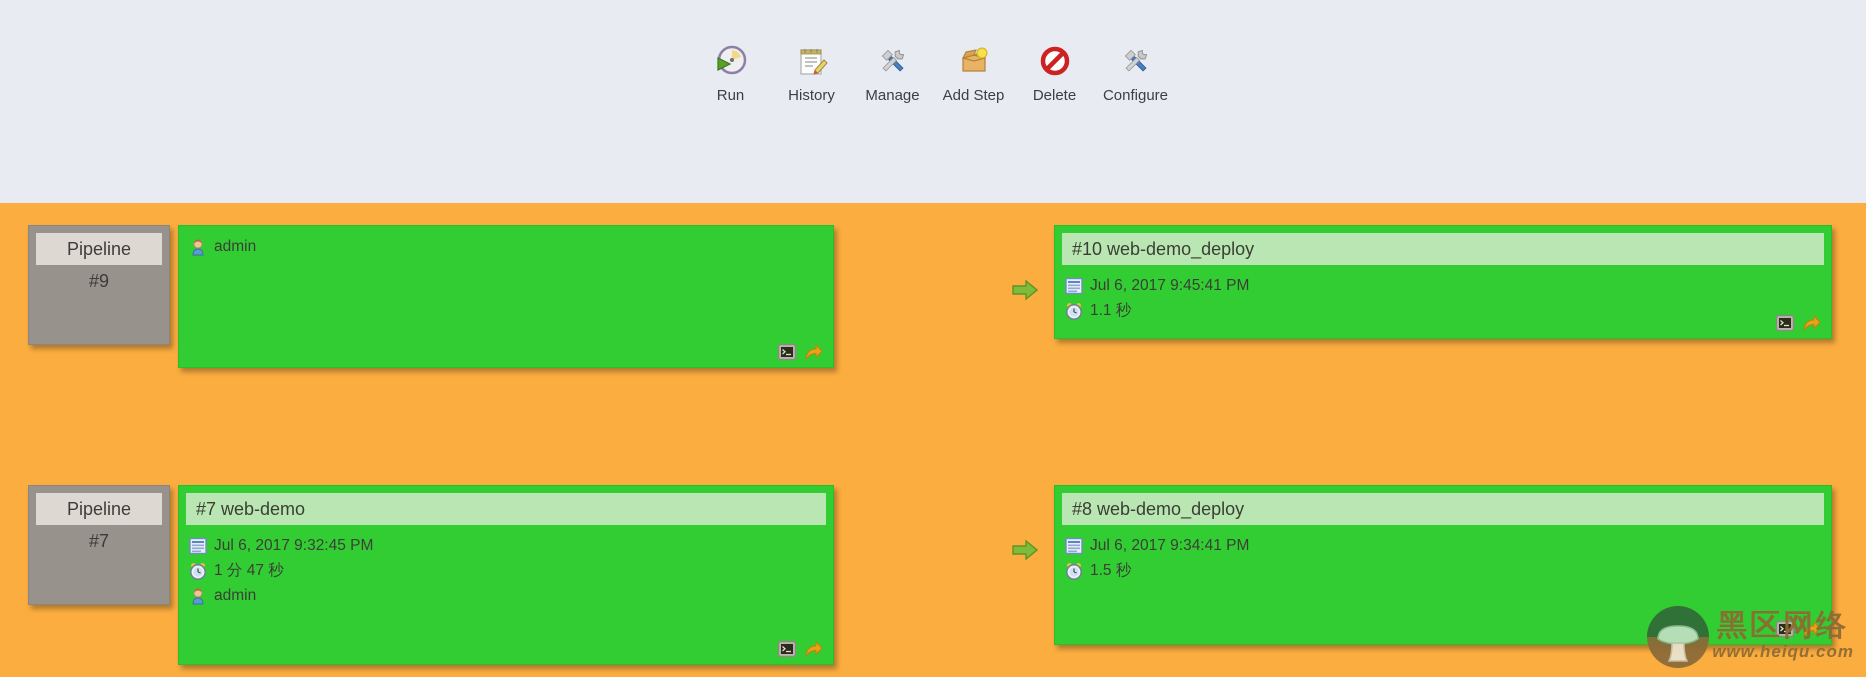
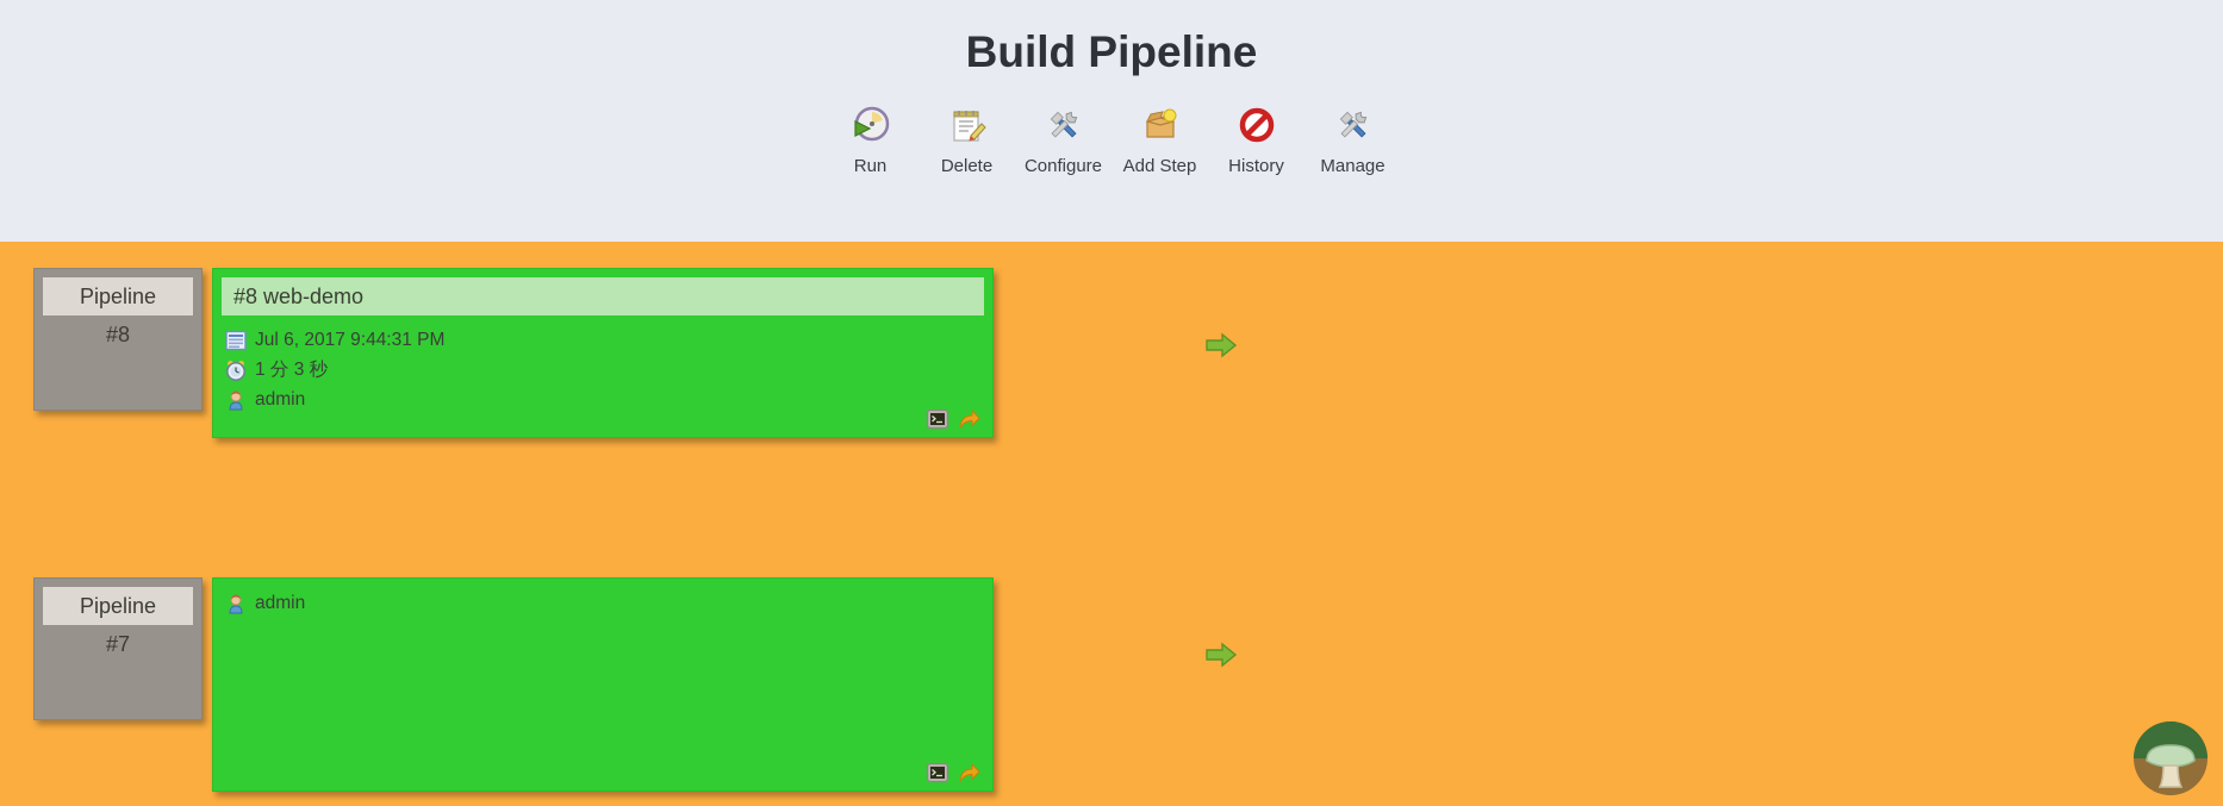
+ Build Pipeline
  Run
- History
+ Delete
- Manage
+ Configure
  Add Step
- Delete
+ History
- Configure
+ Manage
  Pipeline
- #9
+ #8
+ #8 web-demo
+ Jul 6, 2017 9:44:31 PM
+ 1 分 3 秒
  admin
- #10 web-demo_deploy
- Jul 6, 2017 9:45:41 PM
- 1.1 秒
  Pipeline
  #7
- #7 web-demo
- Jul 6, 2017 9:32:45 PM
- 1 分 47 秒
  admin
- #8 web-demo_deploy
- Jul 6, 2017 9:34:41 PM
- 1.5 秒
- 黑区网络
- www.heiqu.com
